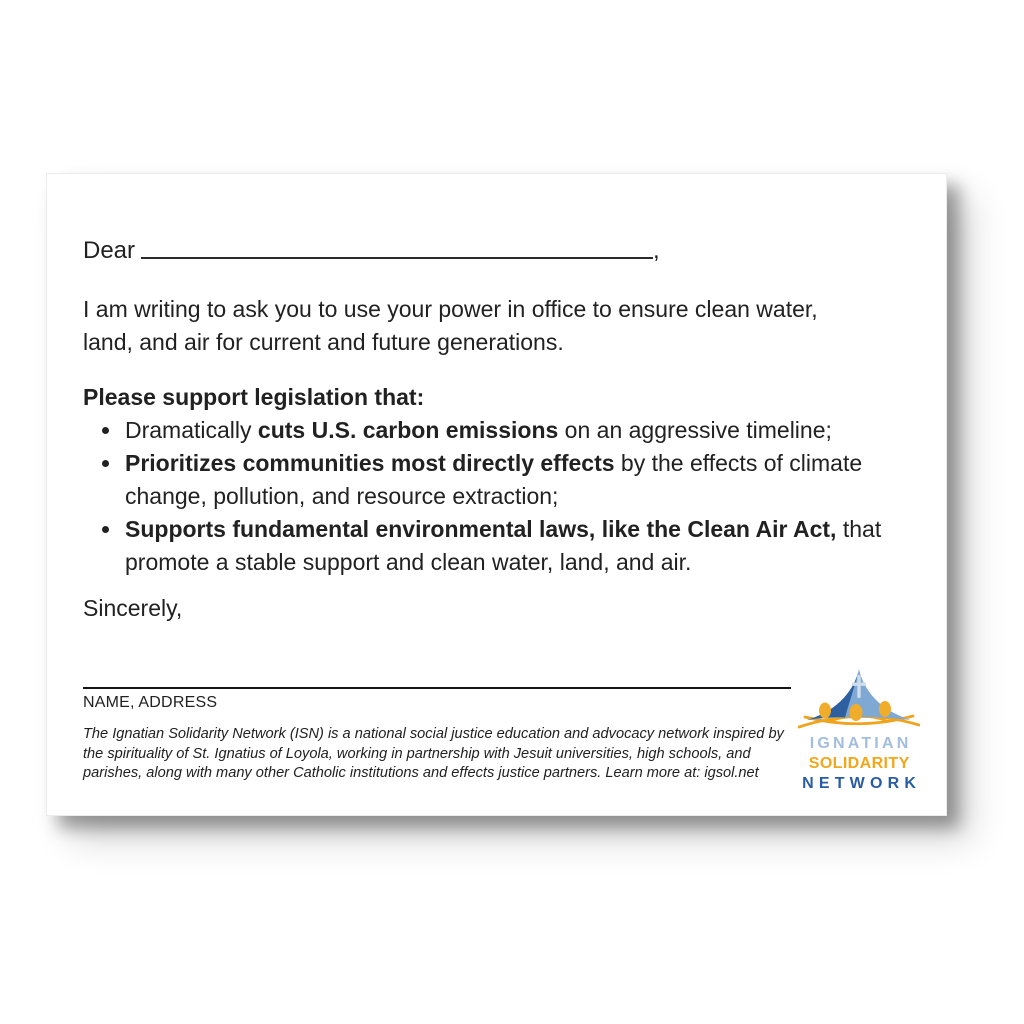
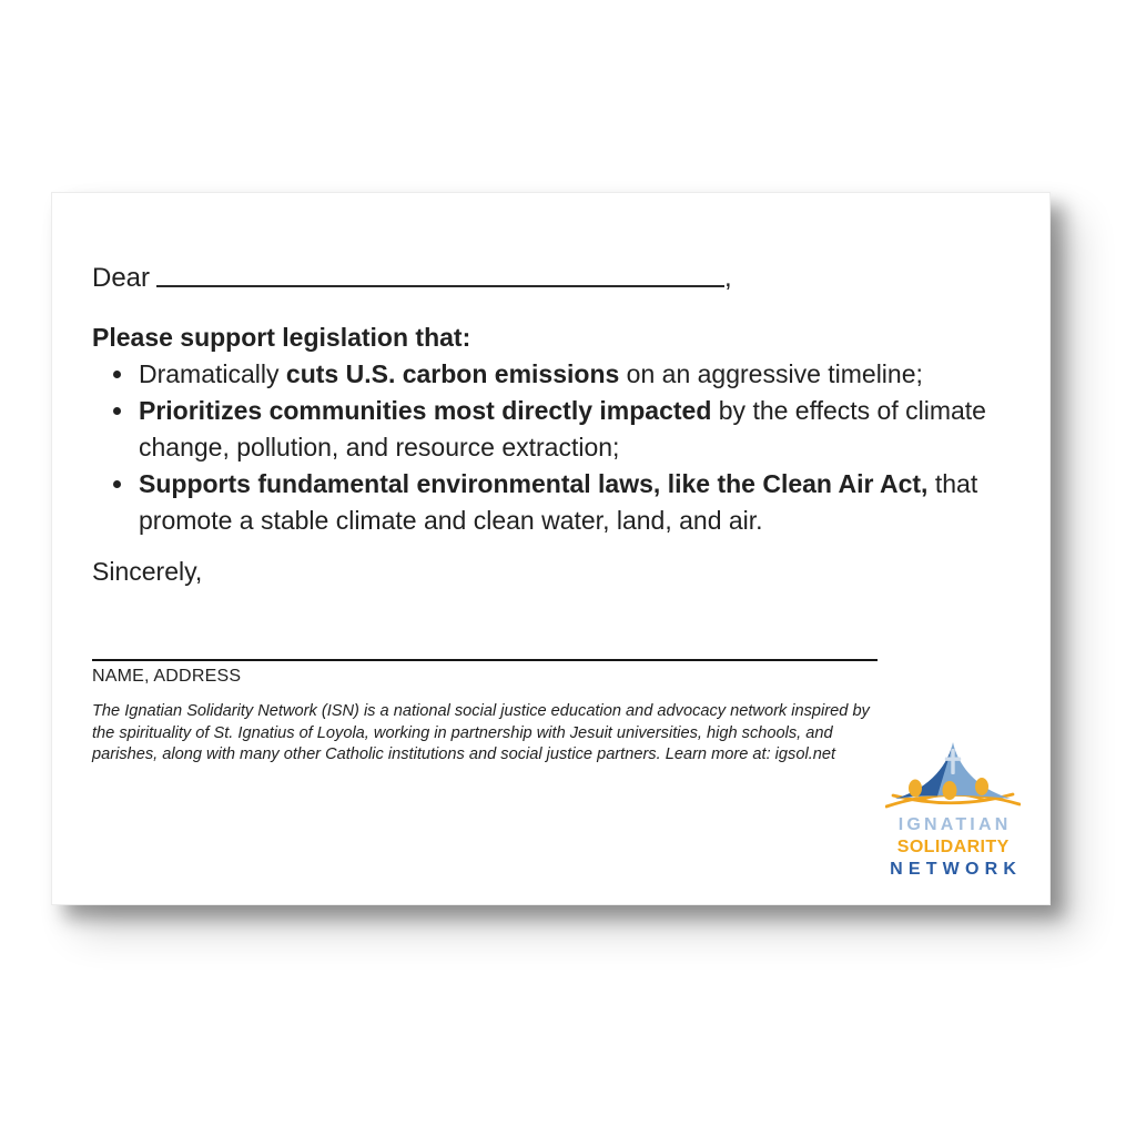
  Dear ,
- I am writing to ask you to use your power in office to ensure clean water, land, and air for current and future generations.
  Please support legislation that:
  Dramatically cuts U.S. carbon emissions on an aggressive timeline;
- Prioritizes communities most directly effects by the effects of climate change, pollution, and resource extraction;
+ Prioritizes communities most directly impacted by the effects of climate change, pollution, and resource extraction;
- Supports fundamental environmental laws, like the Clean Air Act, that promote a stable support and clean water, land, and air.
+ Supports fundamental environmental laws, like the Clean Air Act, that promote a stable climate and clean water, land, and air.
  Sincerely,
  NAME, ADDRESS
- The Ignatian Solidarity Network (ISN) is a national social justice education and advocacy network inspired by the spirituality of St. Ignatius of Loyola, working in partnership with Jesuit universities, high schools, and parishes, along with many other Catholic institutions and effects justice partners. Learn more at: igsol.net
+ The Ignatian Solidarity Network (ISN) is a national social justice education and advocacy network inspired by the spirituality of St. Ignatius of Loyola, working in partnership with Jesuit universities, high schools, and parishes, along with many other Catholic institutions and social justice partners. Learn more at: igsol.net
  IGNATIAN
  SOLIDARITY
  NETWORK
